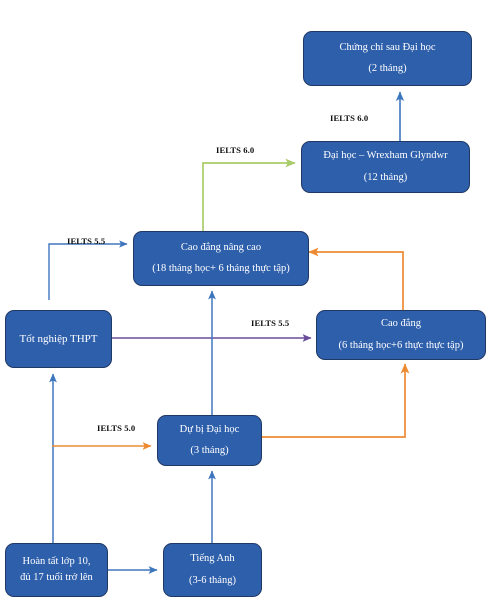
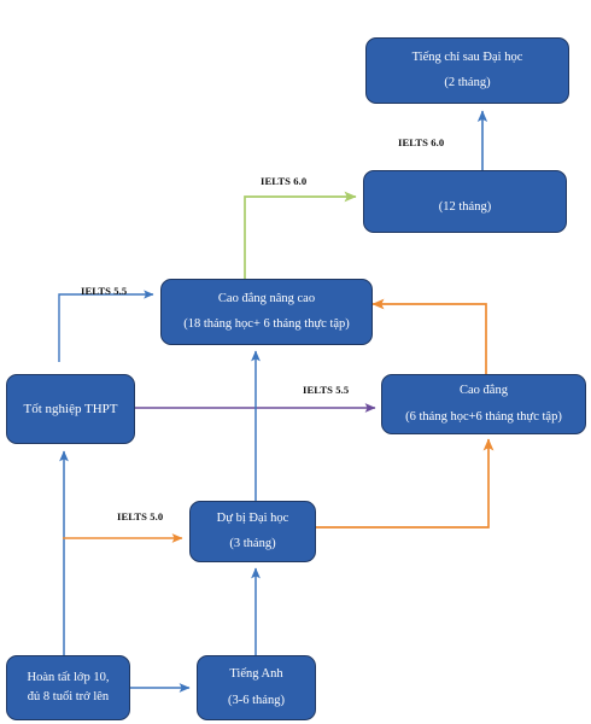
- Chứng chỉ sau Đại học
+ Tiếng chỉ sau Đại học
  (2 tháng)
- Đại học – Wrexham Glyndwr
  (12 tháng)
  Cao đẳng nâng cao
  (18 tháng học+ 6 tháng thực tập)
  Cao đẳng
- (6 tháng học+6 thực thực tập)
+ (6 tháng học+6 tháng thực tập)
  Tốt nghiệp THPT
  Dự bị Đại học
  (3 tháng)
  Hoàn tất lớp 10,
- đủ 17 tuổi trở lên
+ đủ 8 tuổi trở lên
  Tiếng Anh
  (3-6 tháng)
  IELTS 6.0
  IELTS 6.0
  IELTS 5.5
  IELTS 5.5
  IELTS 5.0
